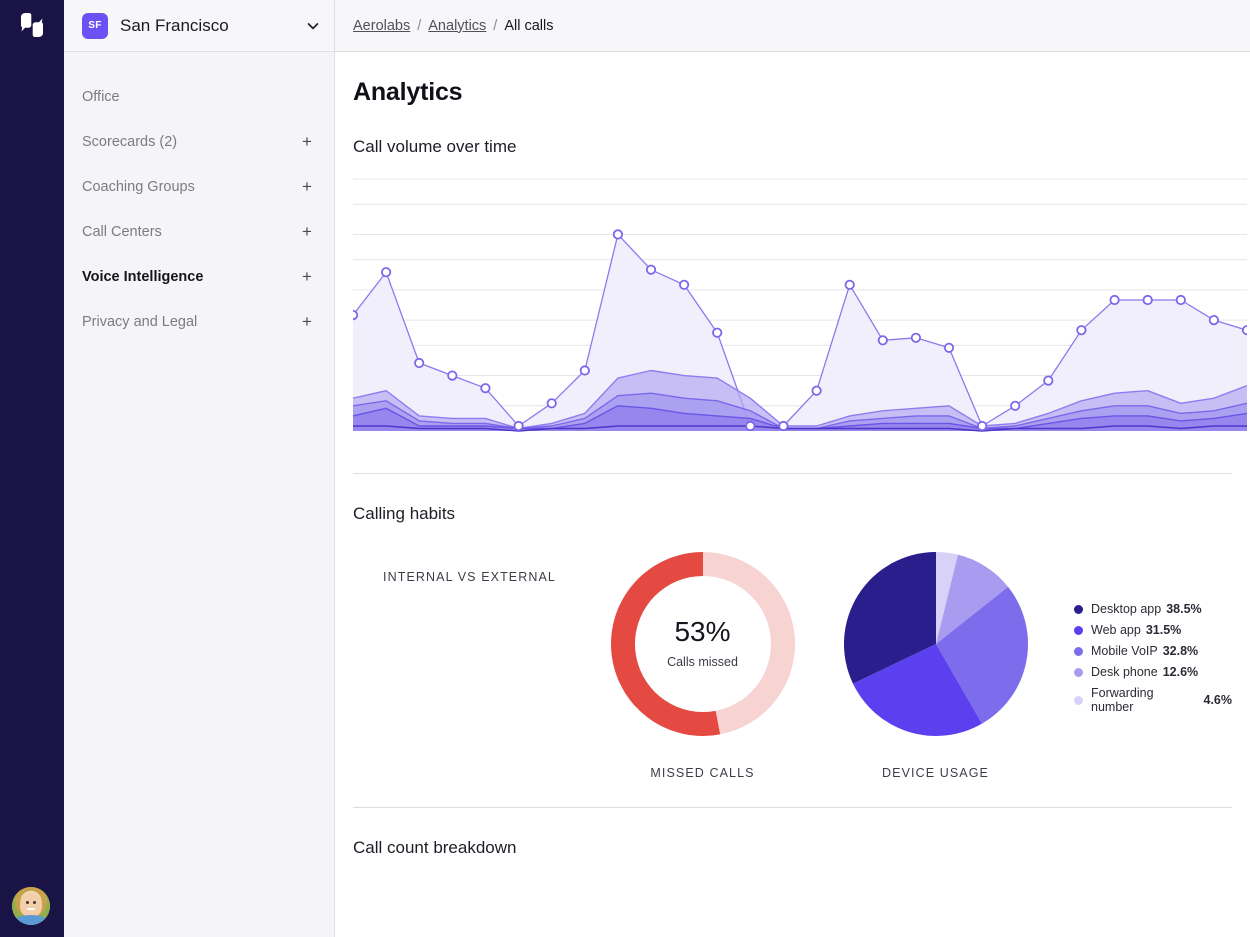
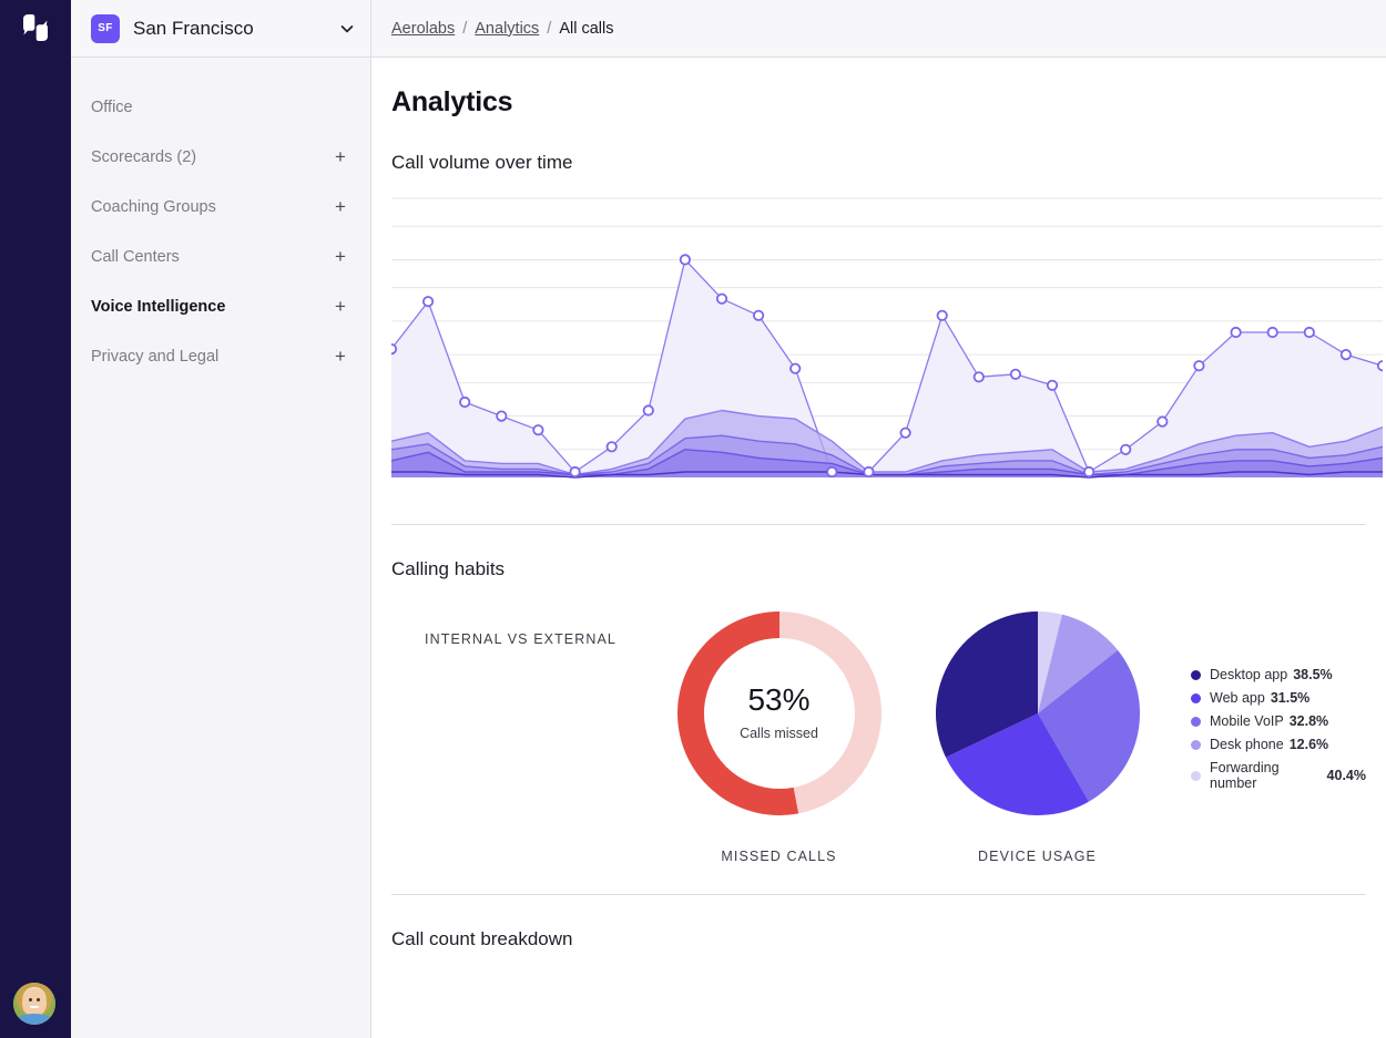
  SF
  San Francisco
  Office
  Scorecards (2)
  +
  Coaching Groups
  +
  Call Centers
  +
  Voice Intelligence
  +
  Privacy and Legal
  +
  Aerolabs
  /
  Analytics
  /
  All calls
  Analytics
  Call volume over time
  Calling habits
  INTERNAL VS EXTERNAL
  53%
  Calls missed
  MISSED CALLS
  DEVICE USAGE
  Desktop app
  38.5%
  Web app
  31.5%
  Mobile VoIP
  32.8%
  Desk phone
  12.6%
  Forwarding number
- 4.6%
+ 40.4%
  Call count breakdown
